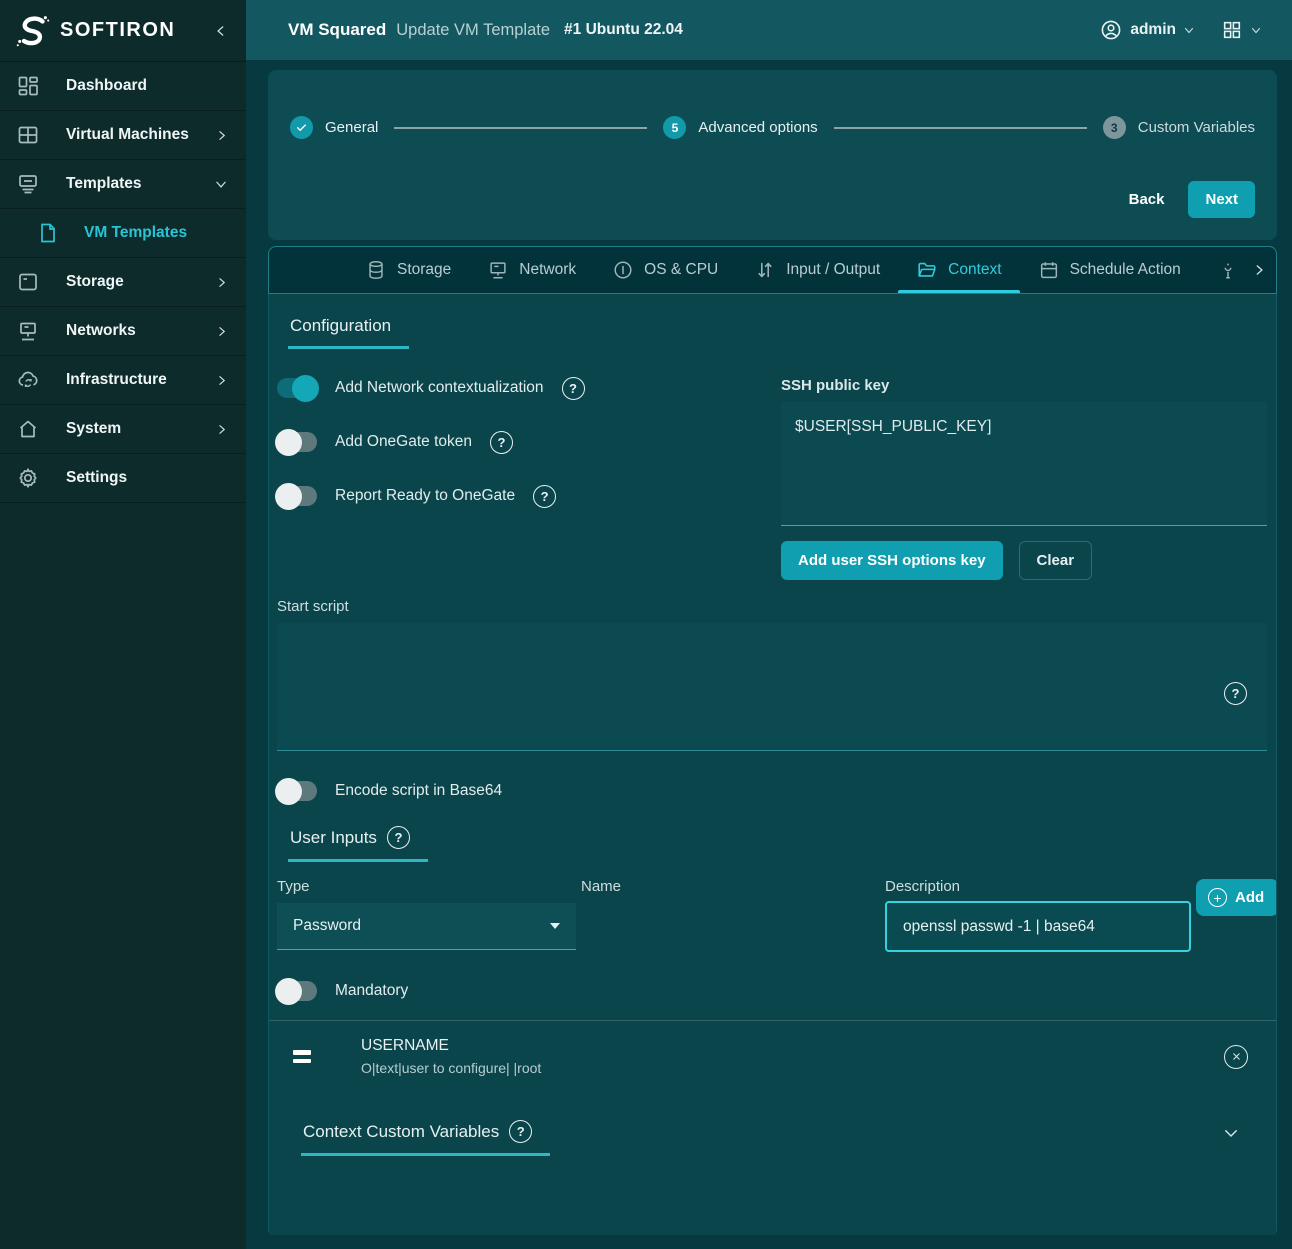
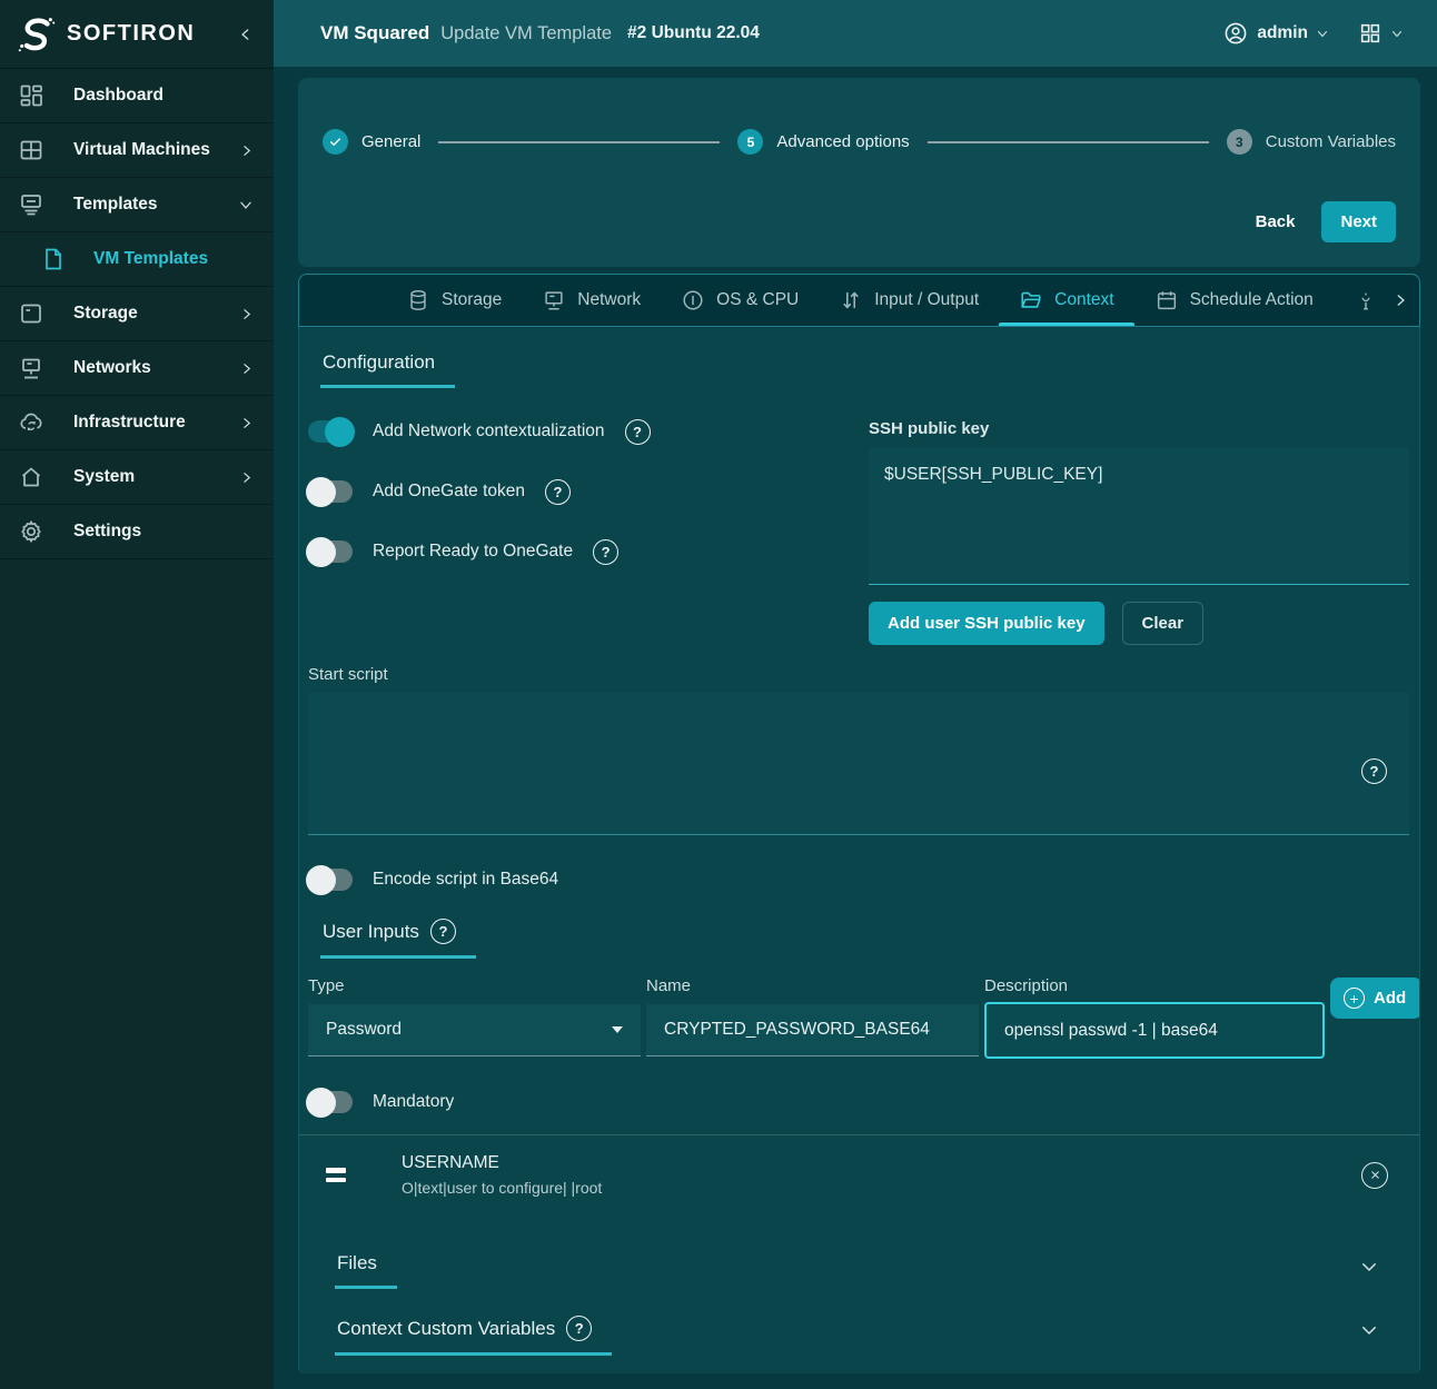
  SOFTIRON
  Dashboard
  Virtual Machines
  Templates
  VM Templates
  Storage
  Networks
  Infrastructure
  System
  Settings
  VM Squared
  Update VM Template
- #1 Ubuntu 22.04
+ #2 Ubuntu 22.04
  admin
  General
  5
  Advanced options
  3
  Custom Variables
  Back
  Next
  Storage
  Network
  OS & CPU
  Input / Output
  Context
  Schedule Action
  Configuration
  Add Network contextualization
  ?
  Add OneGate token
  ?
  Report Ready to OneGate
  ?
  SSH public key
  $USER[SSH_PUBLIC_KEY]
- Add user SSH options key
+ Add user SSH public key
  Clear
  Start script
  ?
  Encode script in Base64
  User Inputs
  ?
  Type
  Password
  Name
+ CRYPTED_PASSWORD_BASE64
  Description
  openssl passwd -1 | base64
  +
  Add
  Mandatory
  USERNAME
  O|text|user to configure| |root
+ Files
  Context Custom Variables
  ?
